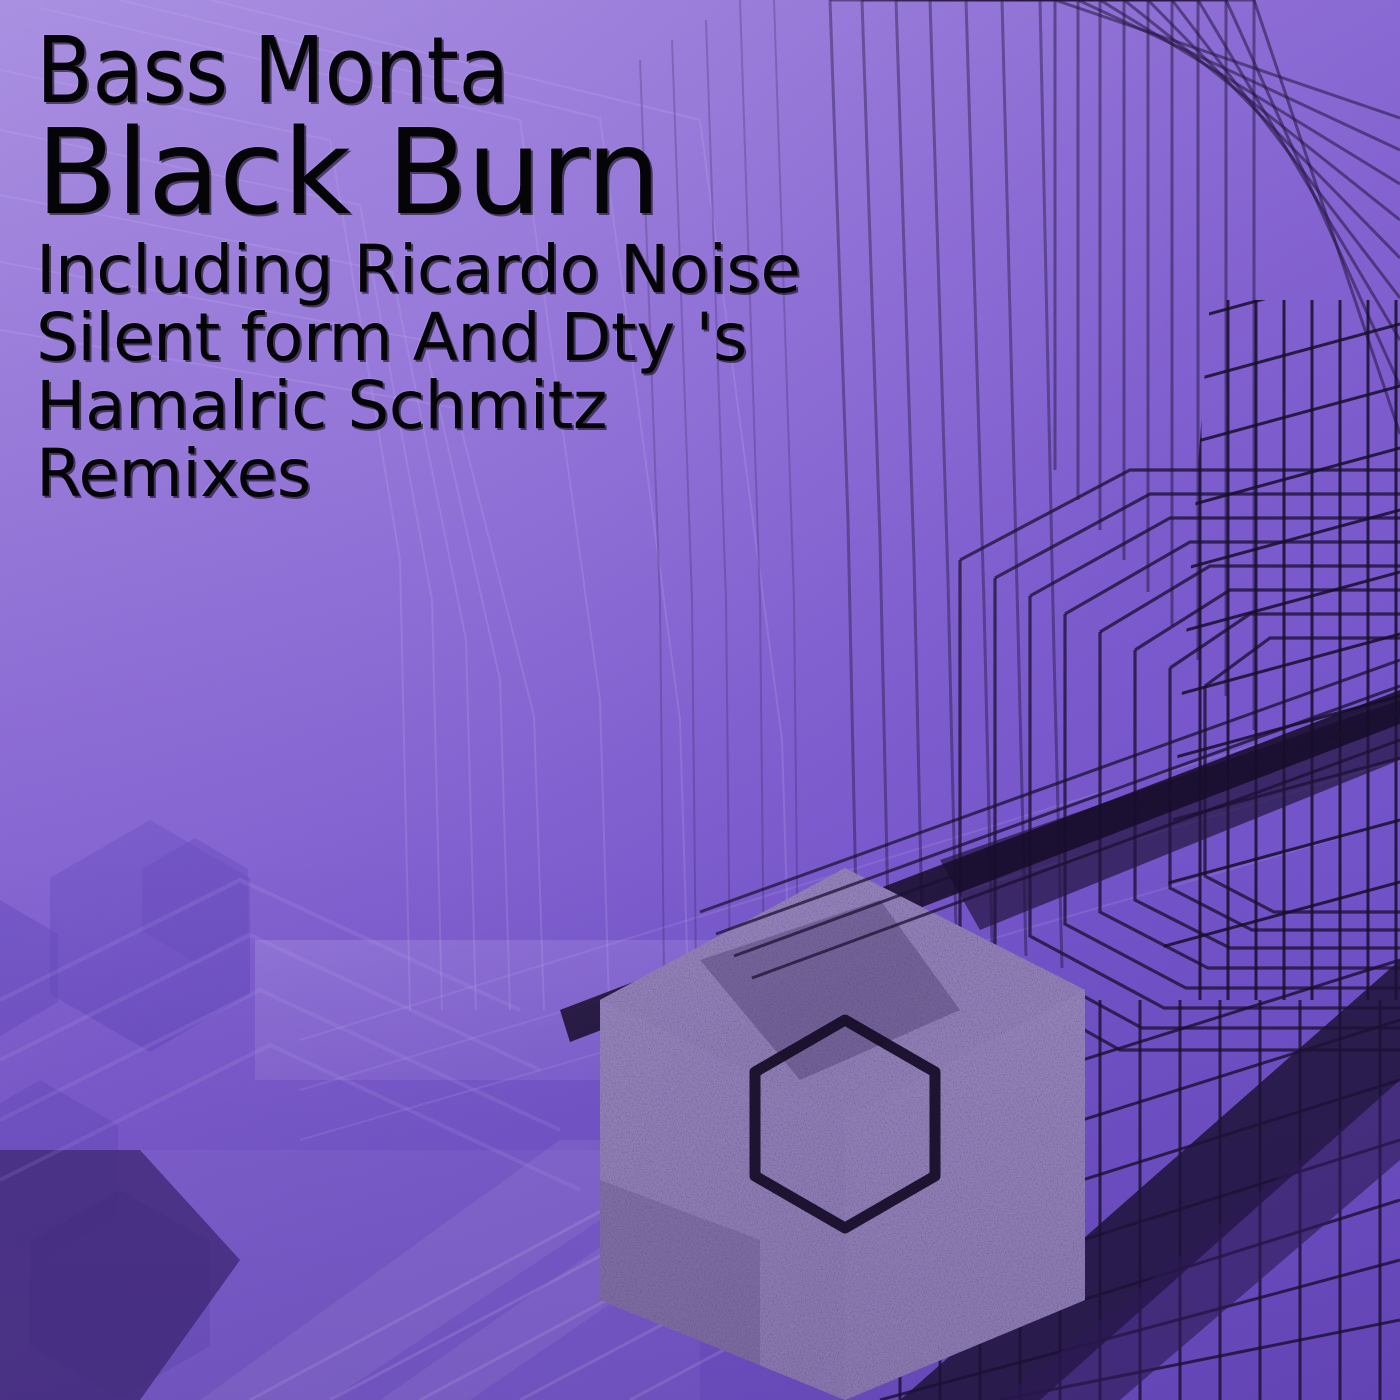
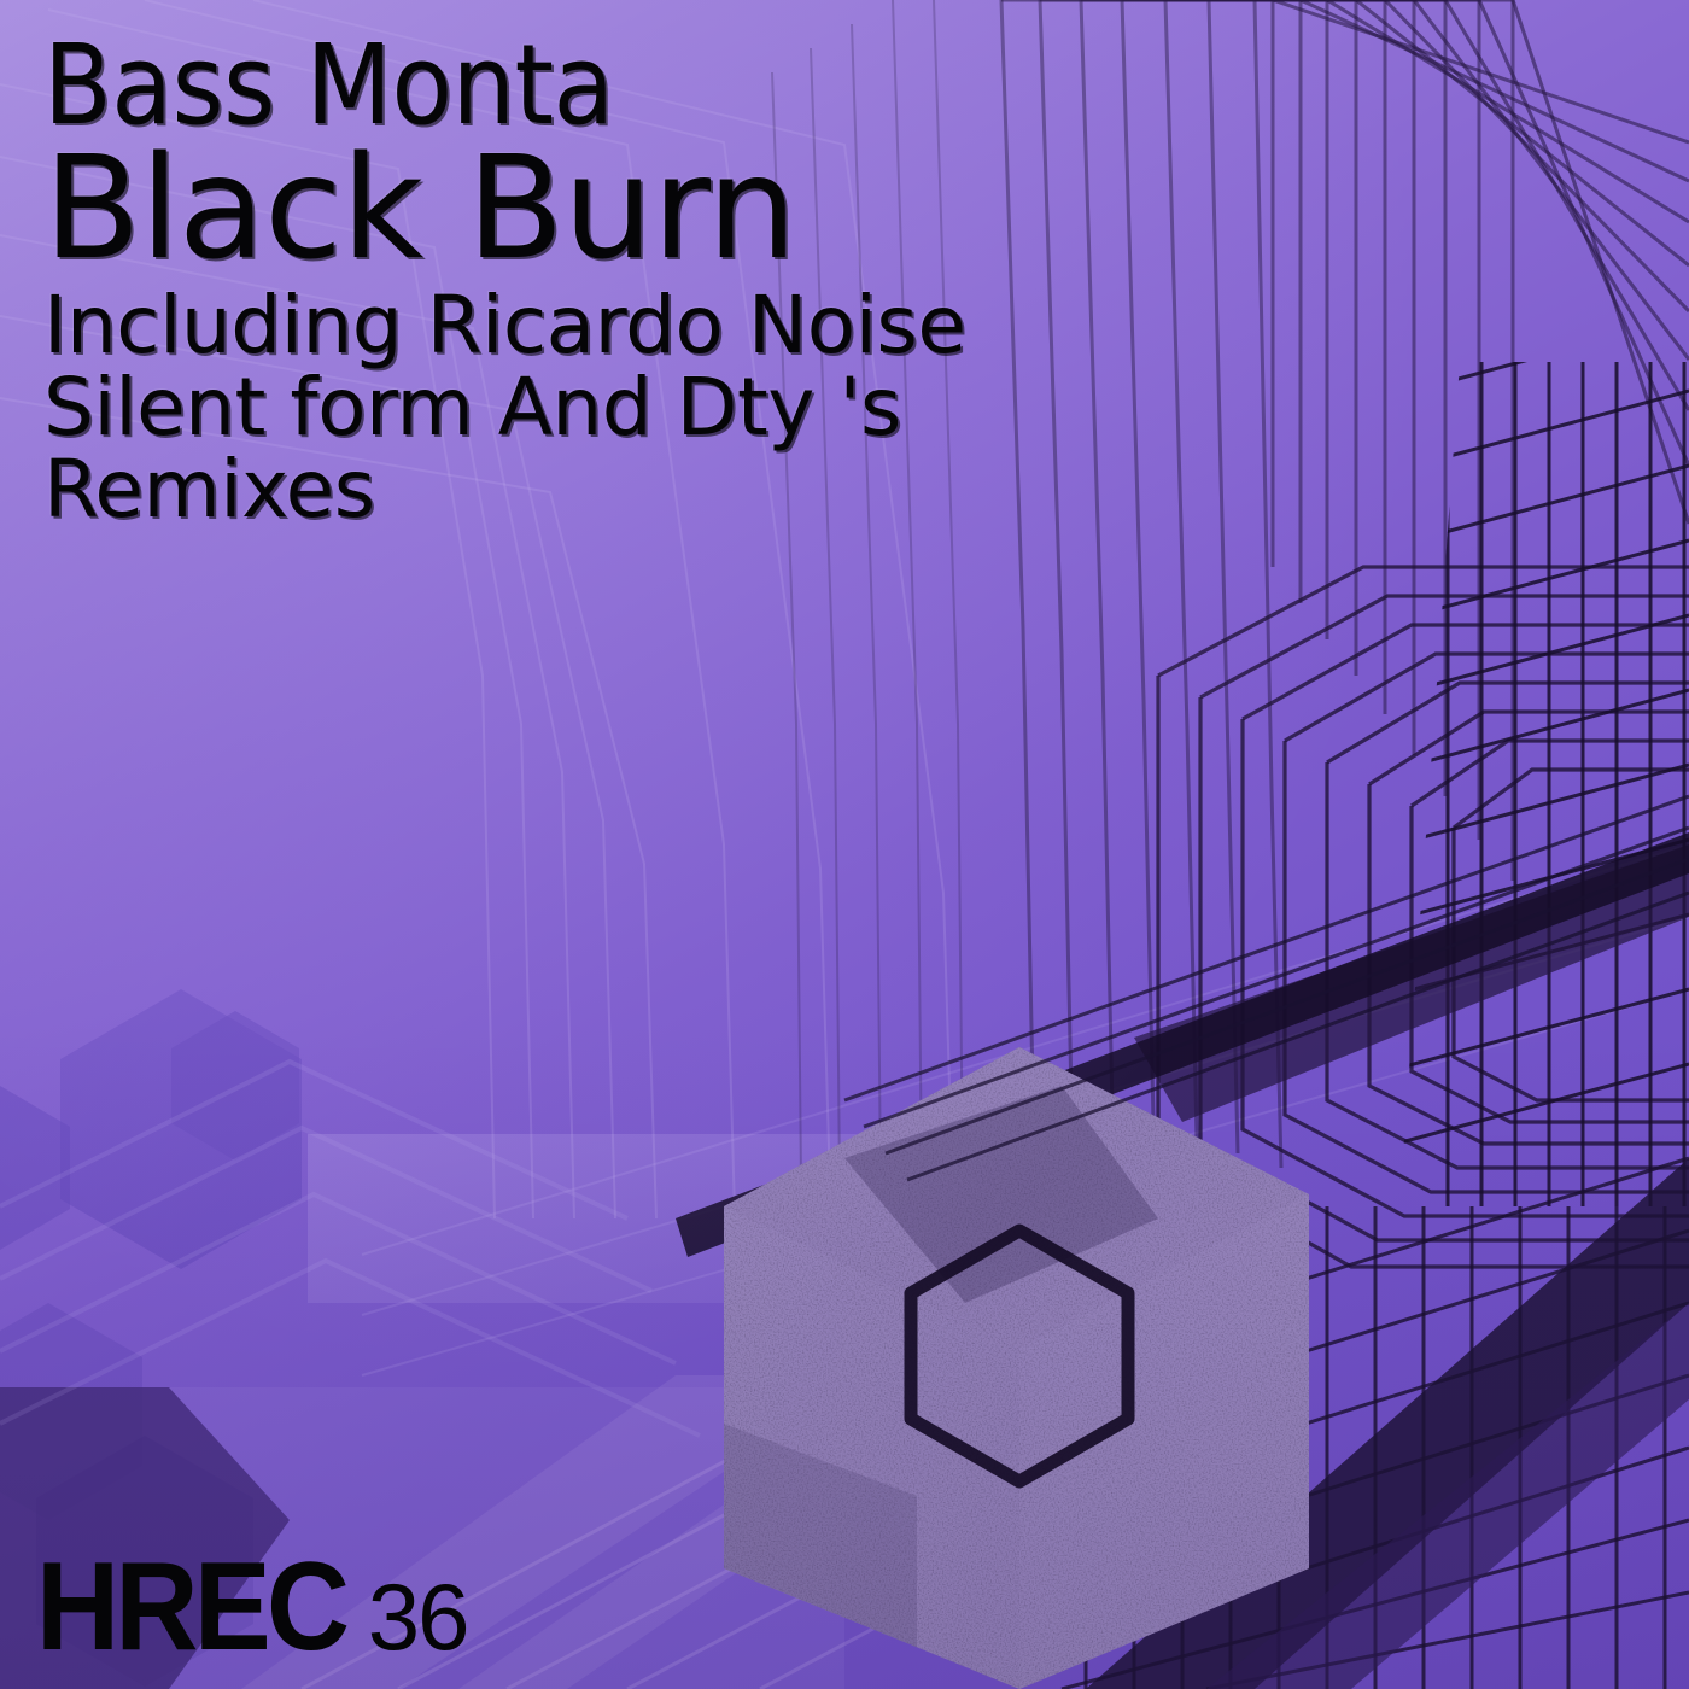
  Bass Monta
  Black Burn
  Including Ricardo Noise
  Silent form And Dty 's
- Hamalric Schmitz
  Remixes
+ HREC
+ 36
